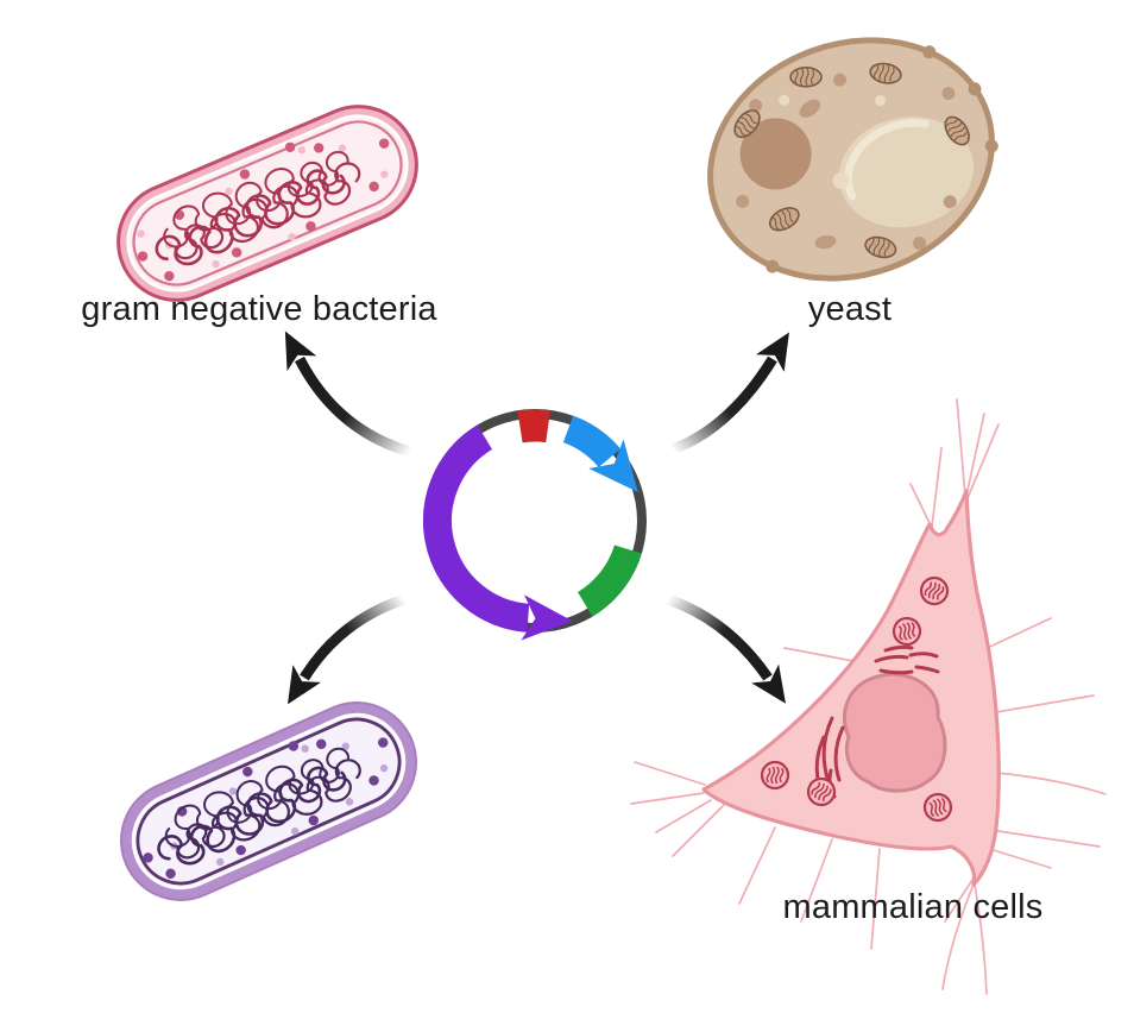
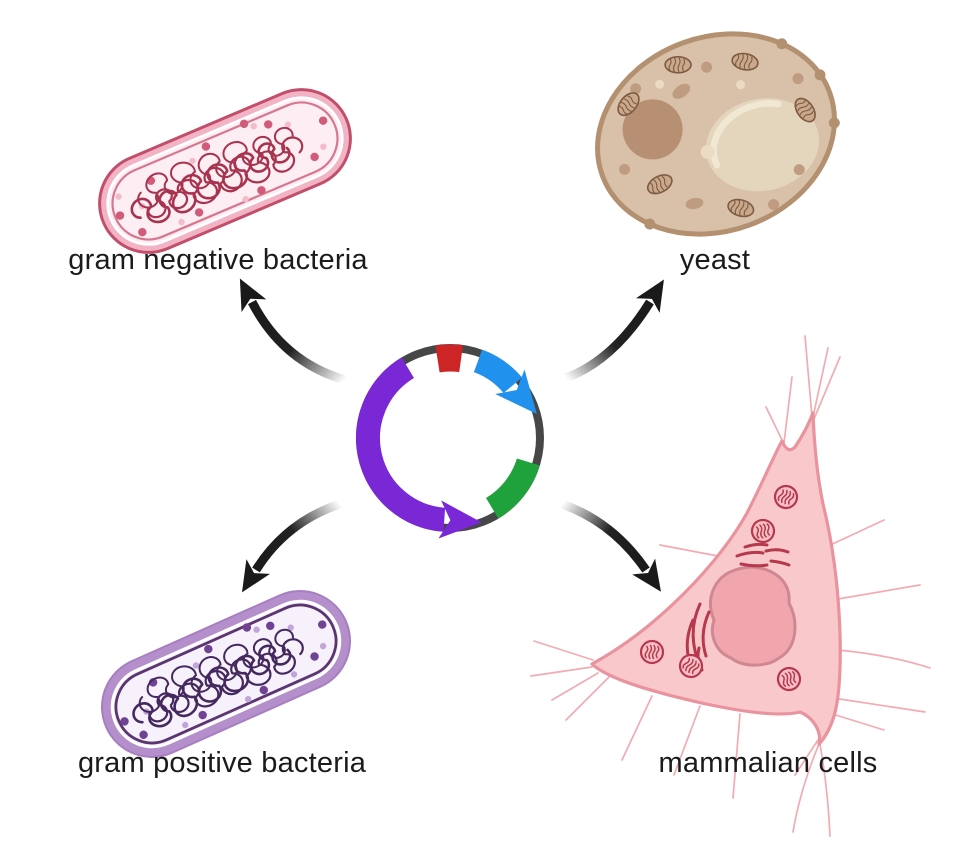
  gram negative bacteria
  yeast
+ gram positive bacteria
  mammalian cells
